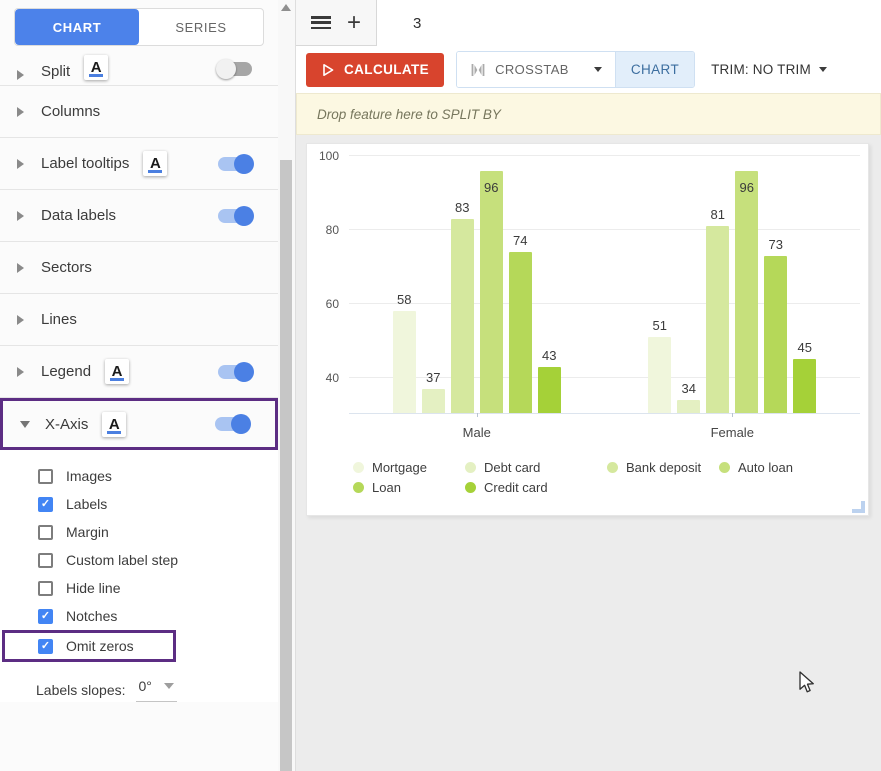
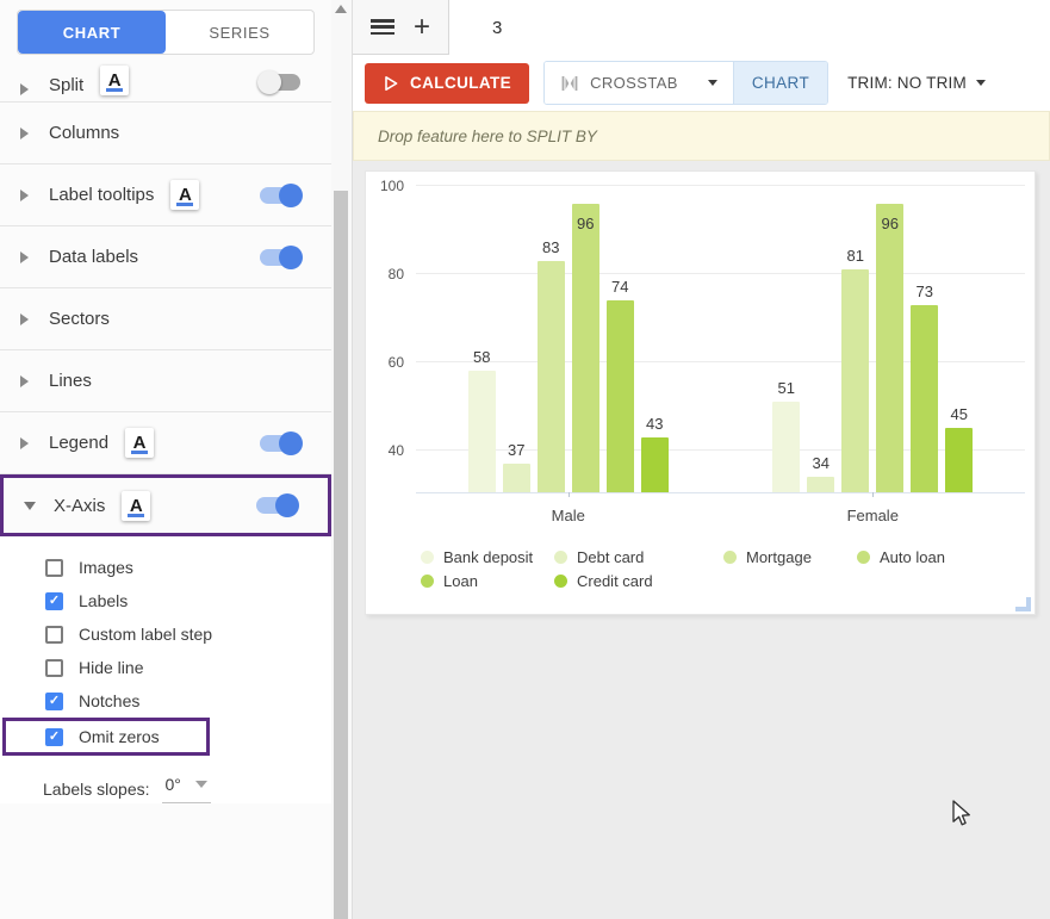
  CHART
  SERIES
  Split
  A
  Columns
  Label tooltips
  A
  Data labels
  Sectors
  Lines
  Legend
  A
  X-Axis
  A
  Images
  ✓
  Labels
- Margin
  Custom label step
  Hide line
  ✓
  Notches
  ✓
  Omit zeros
  Labels slopes:
  0°
  +
  3
  CALCULATE
  CROSSTAB
  CHART
  TRIM: NO TRIM
  Drop feature here to SPLIT BY
  40
  60
  80
  100
  58
  37
  83
  96
  74
  43
  Male
  51
  34
  81
  96
  73
  45
  Female
- Mortgage
+ Bank deposit
  Debt card
- Bank deposit
+ Mortgage
  Auto loan
  Loan
  Credit card
